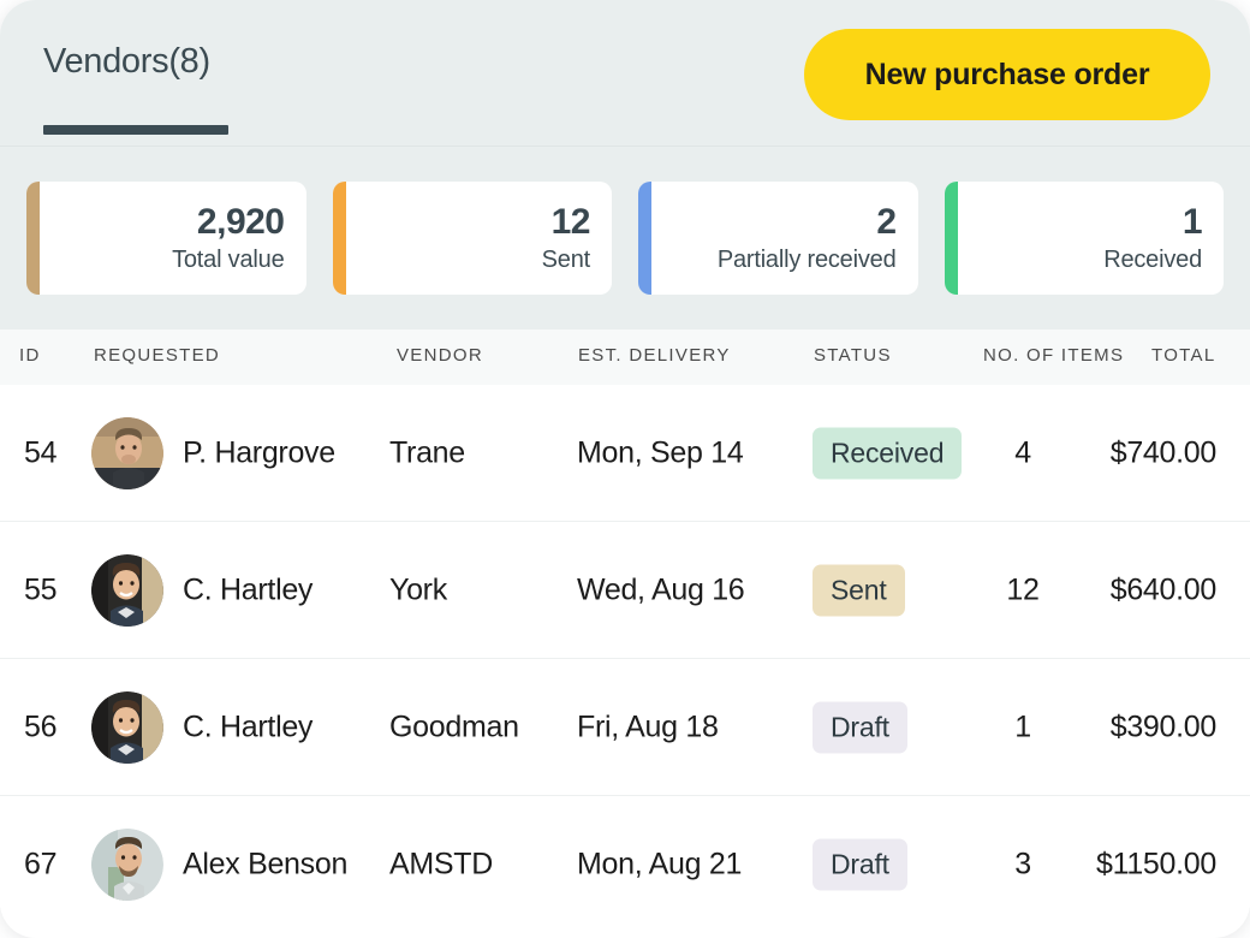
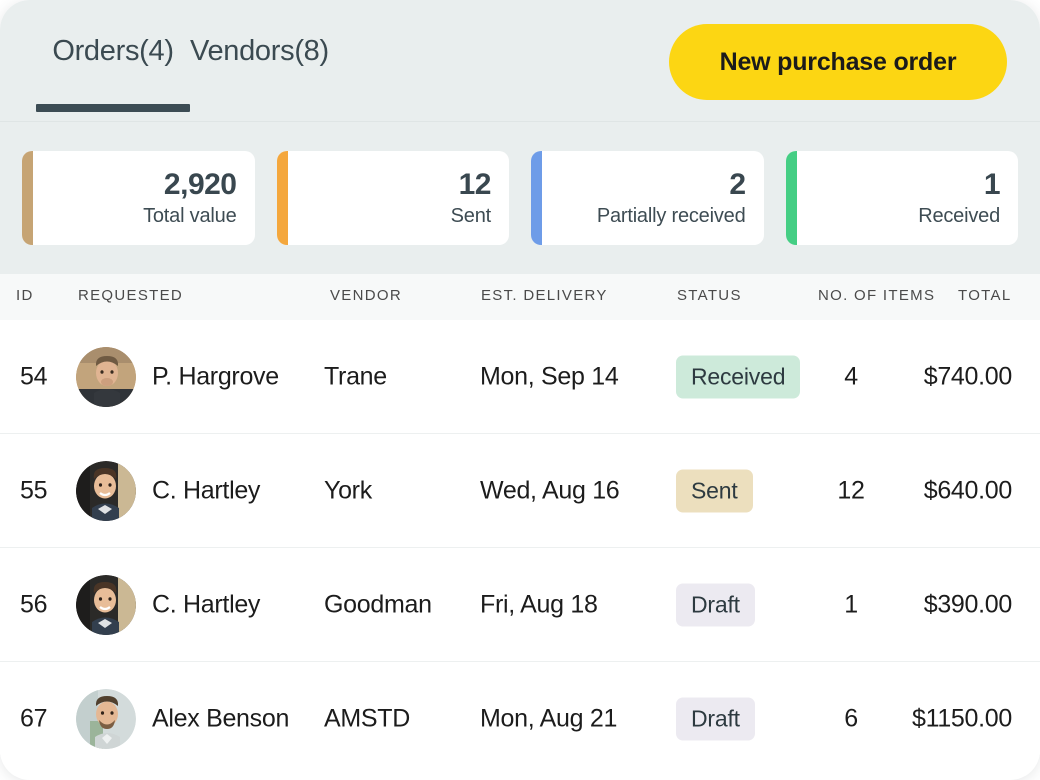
+ Orders(4)
  Vendors(8)
  New purchase order
  2,920
  Total value
  12
  Sent
  2
  Partially received
  1
  Received
  ID
  REQUESTED
  VENDOR
  EST. DELIVERY
  STATUS
  NO. OF ITEMS
  TOTAL
  54
  P. Hargrove
  Trane
  Mon, Sep 14
  Received
  4
  $740.00
  55
  C. Hartley
  York
  Wed, Aug 16
  Sent
  12
  $640.00
  56
  C. Hartley
  Goodman
  Fri, Aug 18
  Draft
  1
  $390.00
  67
  Alex Benson
  AMSTD
  Mon, Aug 21
  Draft
- 3
+ 6
  $1150.00
